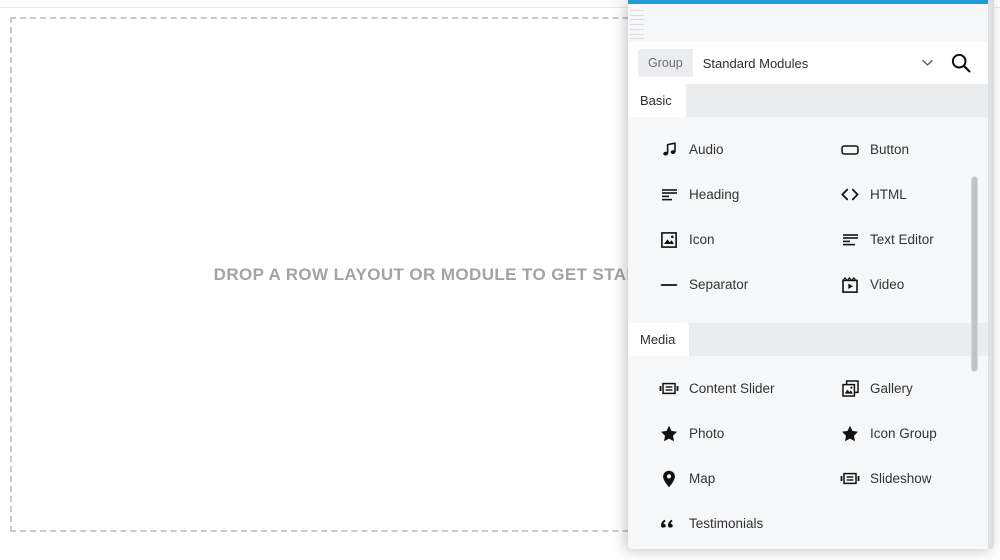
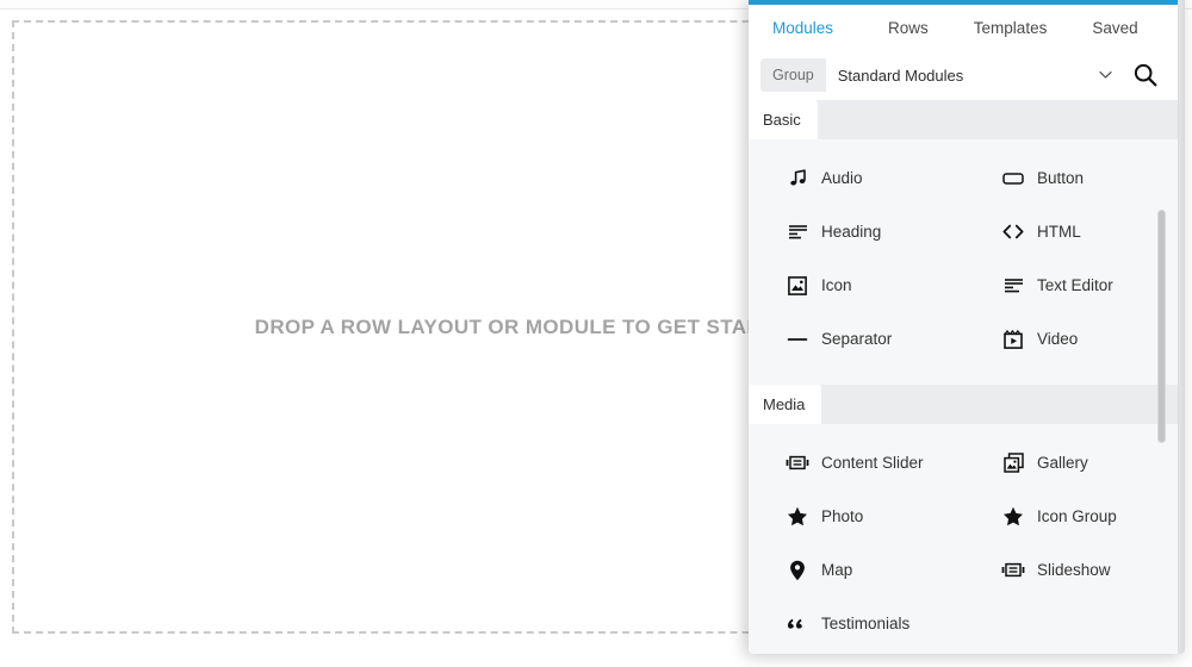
  DROP A ROW LAYOUT OR MODULE TO GET STA
+ Modules
+ Rows
+ Templates
+ Saved
  Group
  Standard Modules
  Basic
  Audio
  Button
  Heading
  HTML
  Icon
  Text Editor
  Separator
  Video
  Media
  Content Slider
  Gallery
  Photo
  Icon Group
  Map
  Slideshow
  Testimonials
